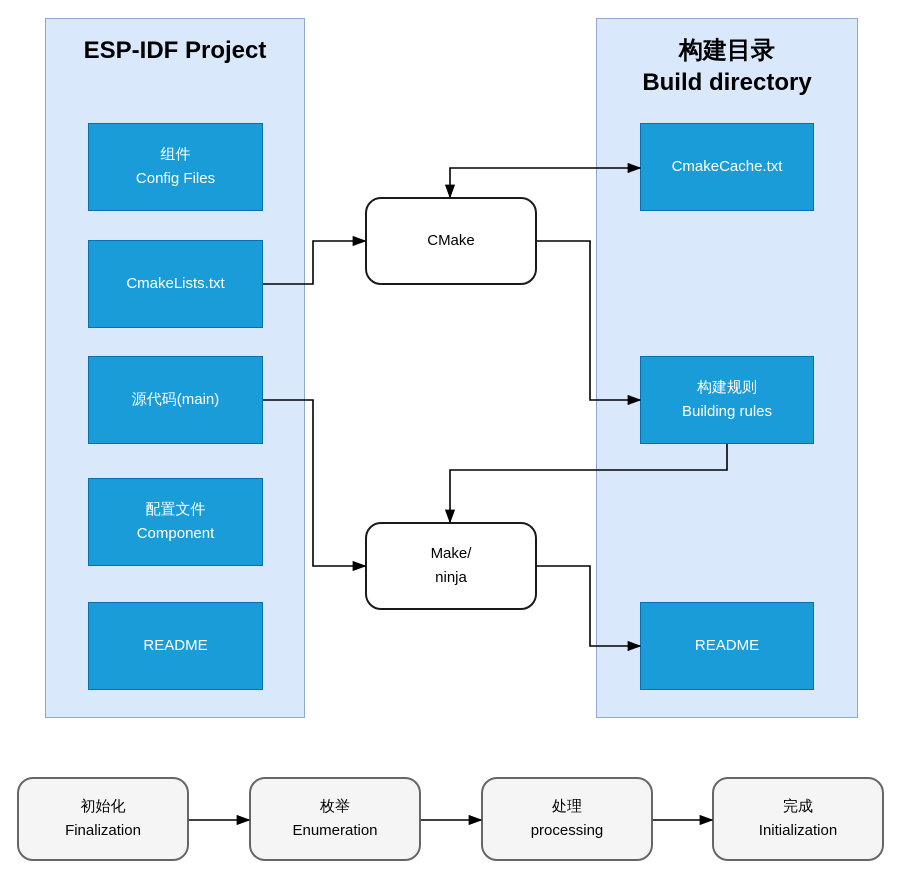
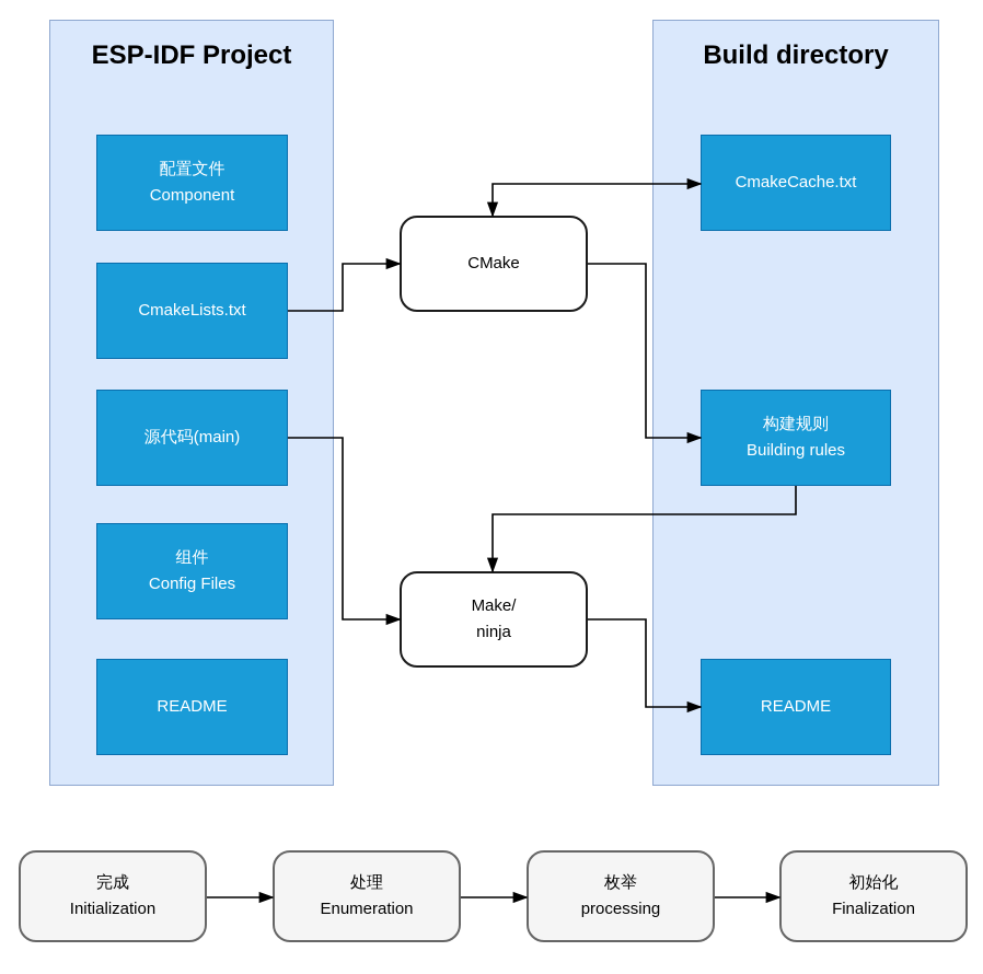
  ESP-IDF Project
- 组件
+ 配置文件
- Config Files
+ Component
  CmakeLists.txt
  源代码(main)
- 配置文件
+ 组件
- Component
+ Config Files
  README
- 构建目录
  Build directory
  CmakeCache.txt
  构建规则
  Building rules
  README
  CMake
  Make/
  ninja
- 初始化
+ 完成
- Finalization
+ Initialization
- 枚举
+ 处理
  Enumeration
- 处理
+ 枚举
  processing
- 完成
+ 初始化
- Initialization
+ Finalization
